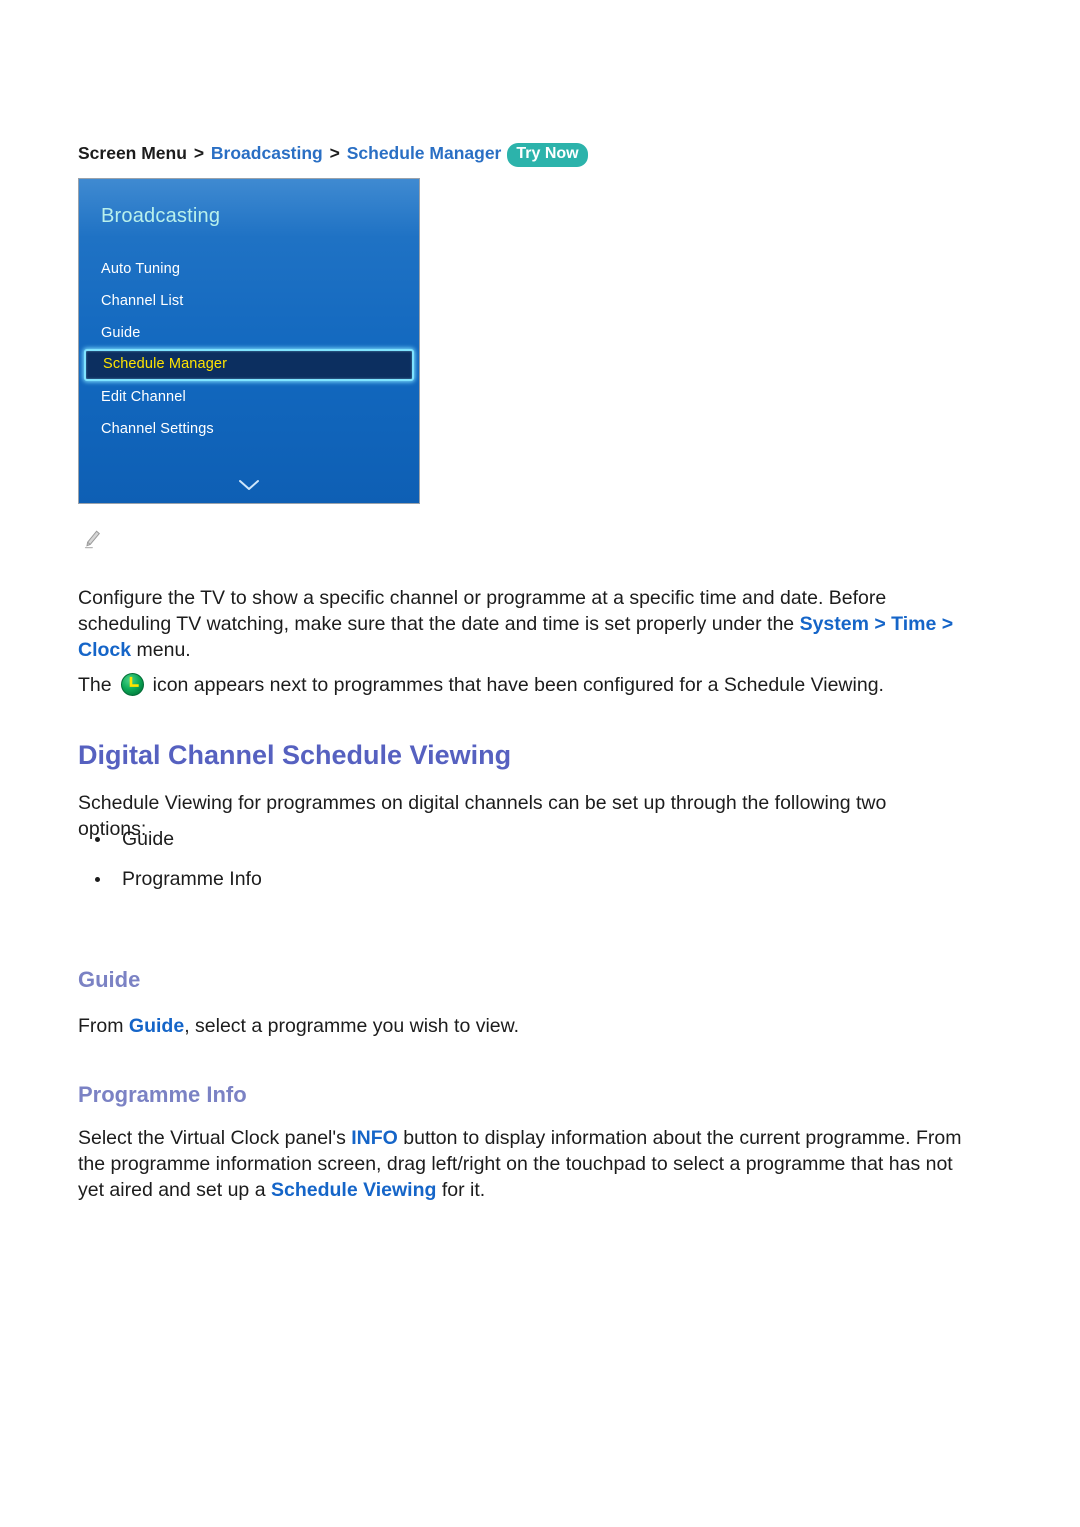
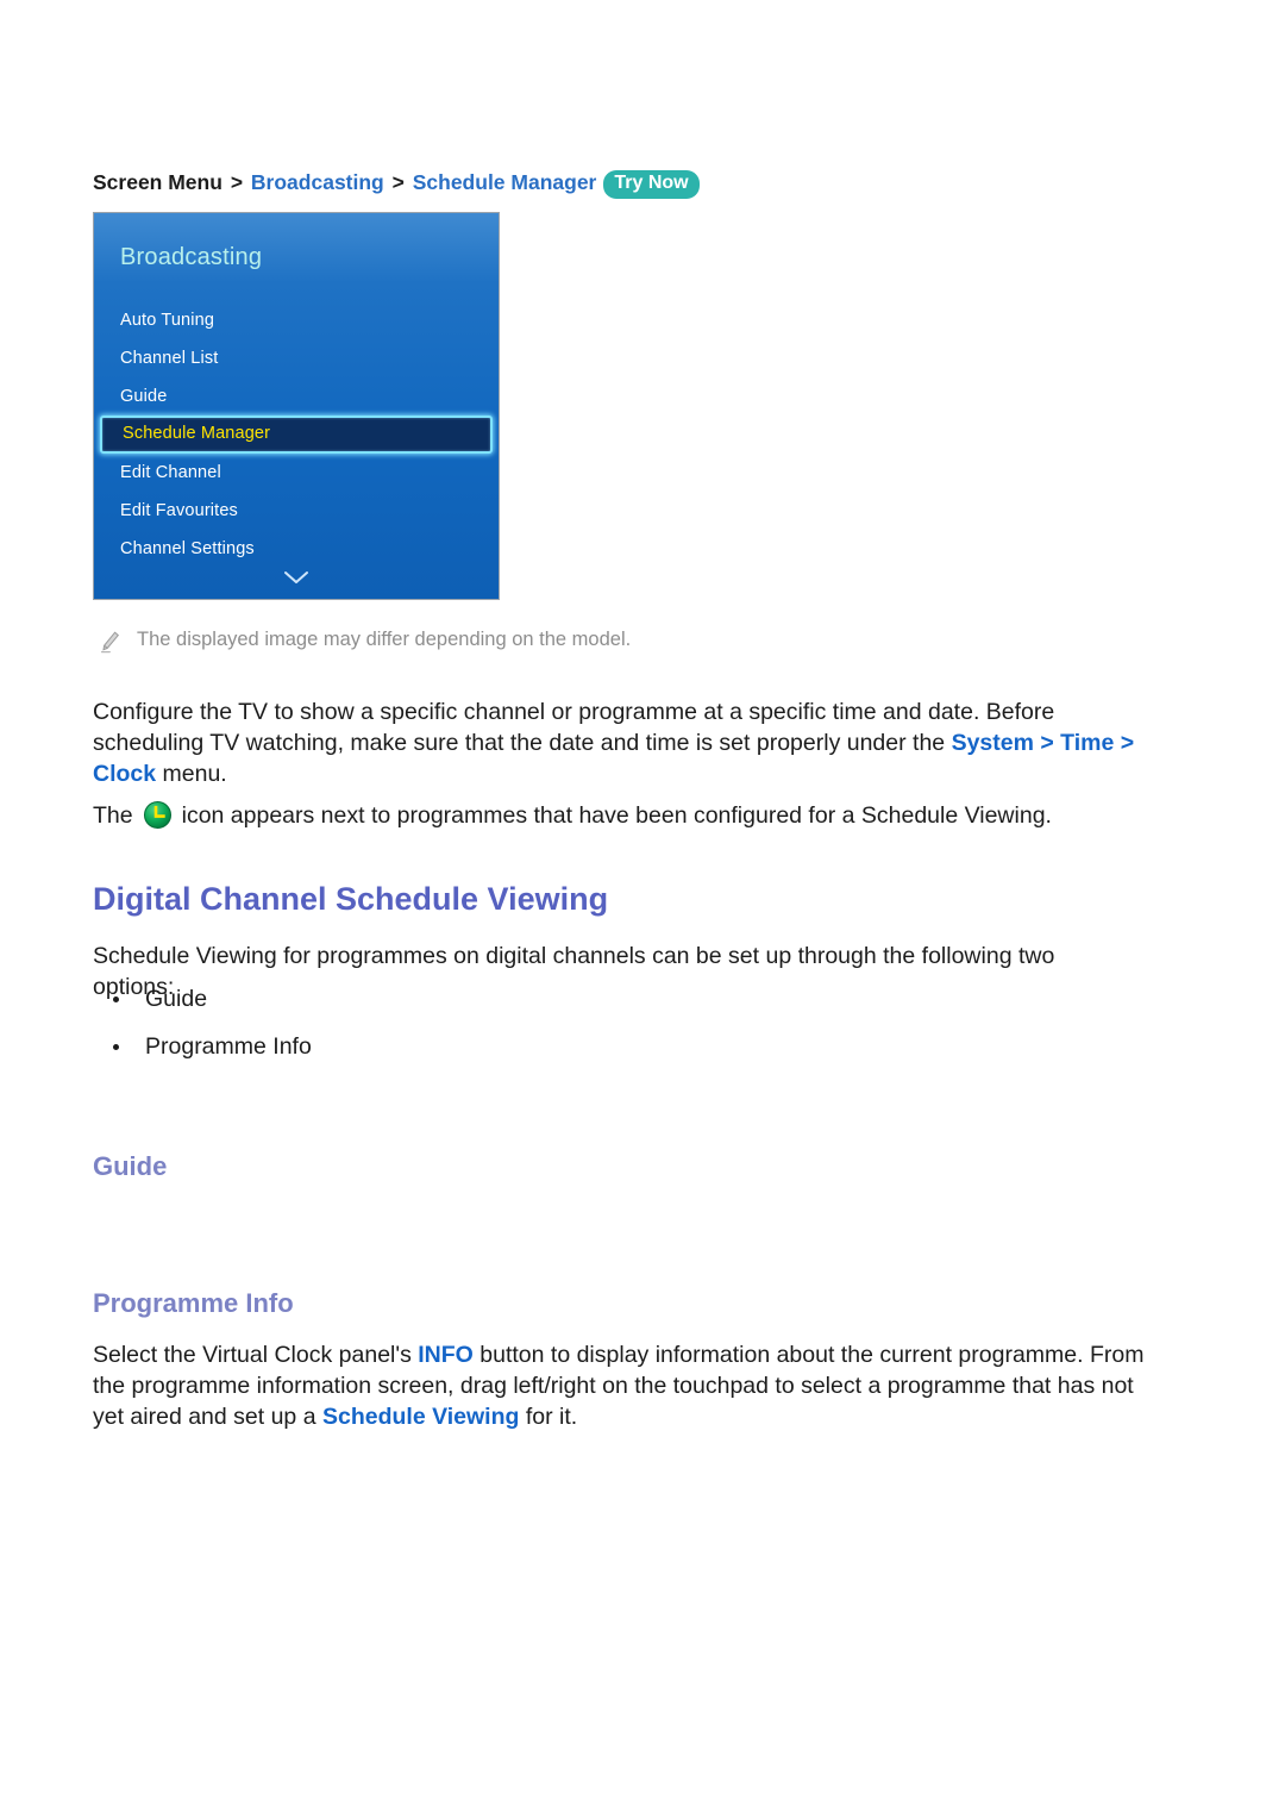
  Screen Menu > Broadcasting > Schedule Manager Try Now
  Broadcasting
  Auto Tuning
  Channel List
  Guide
  Schedule Manager
  Edit Channel
+ Edit Favourites
  Channel Settings
+ The displayed image may differ depending on the model.
  Configure the TV to show a specific channel or programme at a specific time and date. Before scheduling TV watching, make sure that the date and time is set properly under the System > Time > Clock menu.
  The icon appears next to programmes that have been configured for a Schedule Viewing.
  Digital Channel Schedule Viewing
  Schedule Viewing for programmes on digital channels can be set up through the following two o
  Guide
  Programme Info
  Guide
- From Guide, select a programme you wish to view.
  Programme Info
  Select the Virtual Clock panel's INFO button to display information about the current programme. From the programme information screen, drag left/right on the touchpad to select a programme that has not yet aired and set up a Schedule Viewing for it.
